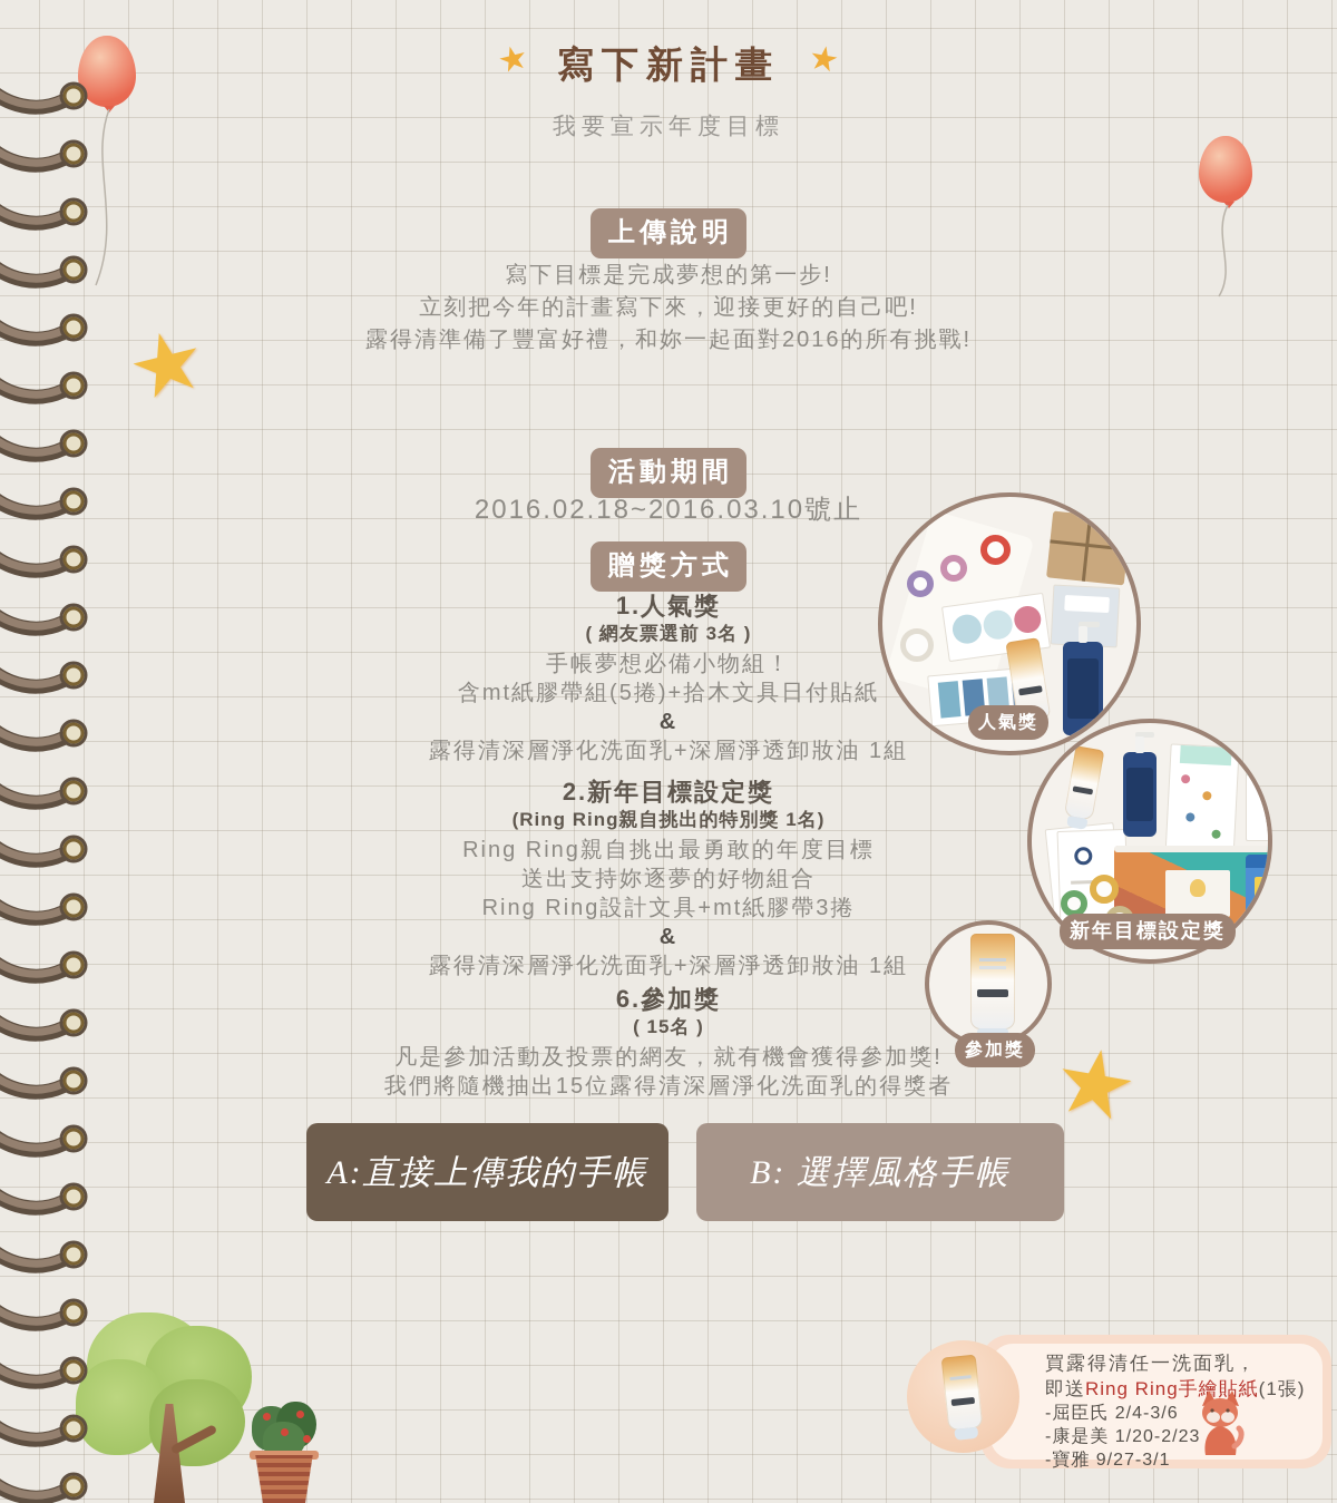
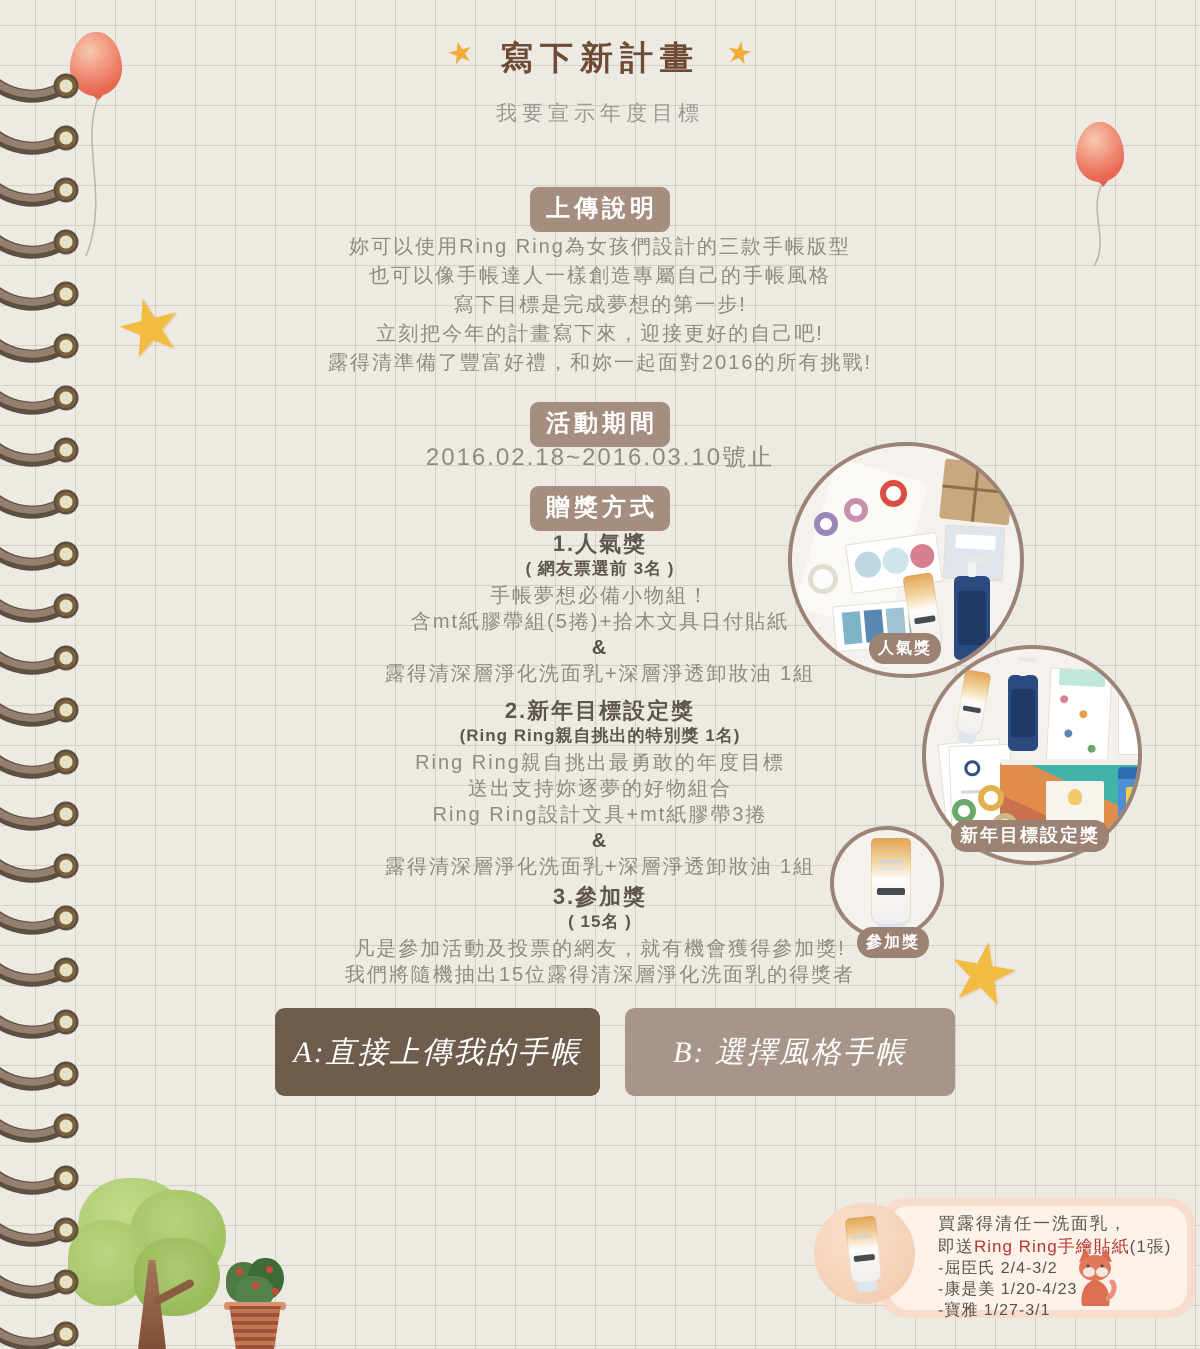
  我要宣示年度目標
  上傳說明
+ 妳可以使用Ring Ring為女孩們設計的三款手帳版型
+ 也可以像手帳達人一樣創造專屬自己的手帳風格
  寫下目標是完成夢想的第一步!
  立刻把今年的計畫寫下來，迎接更好的自己吧!
  露得清準備了豐富好禮，和妳一起面對2016的所有挑戰!
  活動期間
  2016.02.18~2016.03.10號止
  贈獎方式
  1.人氣獎
  ( 網友票選前 3名 )
  手帳夢想必備小物組！
  含mt紙膠帶組(5捲)+拾木文具日付貼紙
  &
  露得清深層淨化洗面乳+深層淨透卸妝油 1組
  2.新年目標設定獎
  (Ring Ring親自挑出的特別獎 1名)
  Ring Ring親自挑出最勇敢的年度目標
  送出支持妳逐夢的好物組合
  Ring Ring設計文具+mt紙膠帶3捲
  &
  露得清深層淨化洗面乳+深層淨透卸妝油 1組
- 6.參加獎
+ 3.參加獎
  ( 15名 )
  凡是參加活動及投票的網友，就有機會獲得參加獎!
  我們將隨機抽出15位露得清深層淨化洗面乳的得獎者
  人氣獎
  新年目標設定獎
  參加獎
  A:直接上傳我的手帳
  B: 選擇風格手帳
  買露得清任一洗面乳，
  即送Ring Ring手繪貼紙(1張)
- -屈臣氏 2/4-3/6
+ -屈臣氏 2/4-3/2
- -康是美 1/20-2/23
+ -康是美 1/20-4/23
- -寶雅 9/27-3/1
+ -寶雅 1/27-3/1
